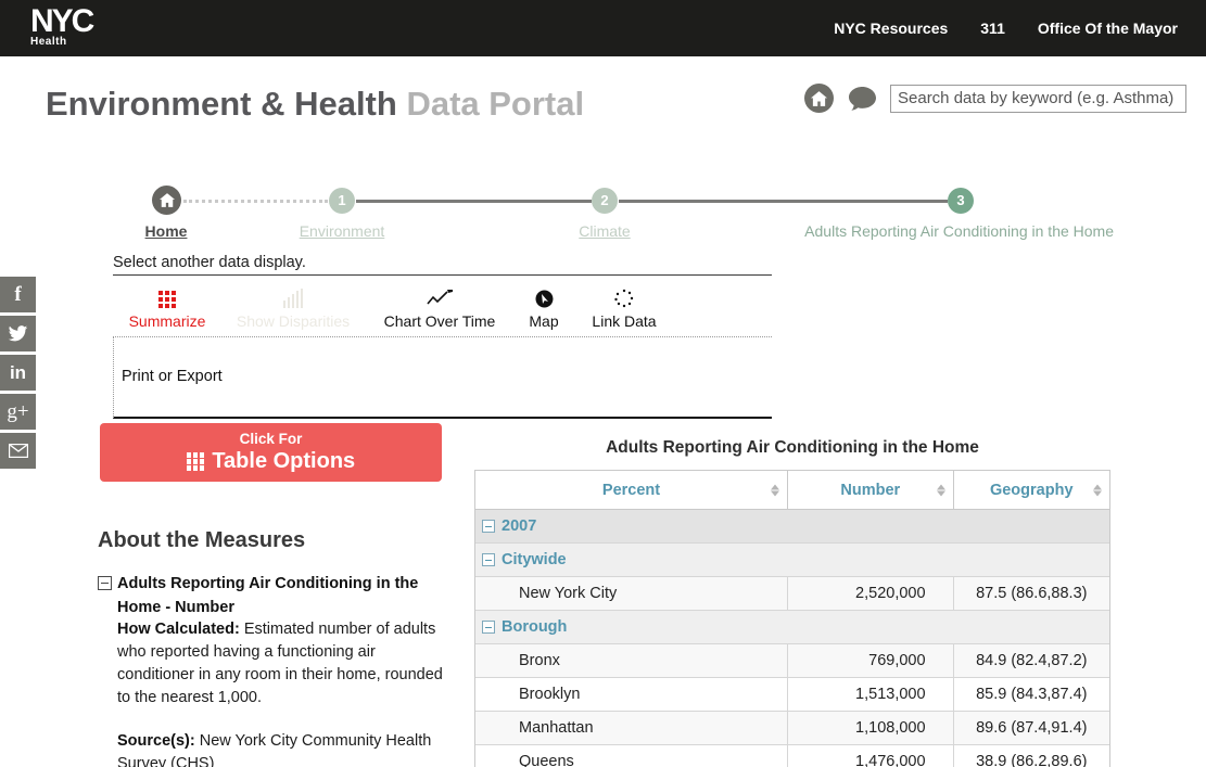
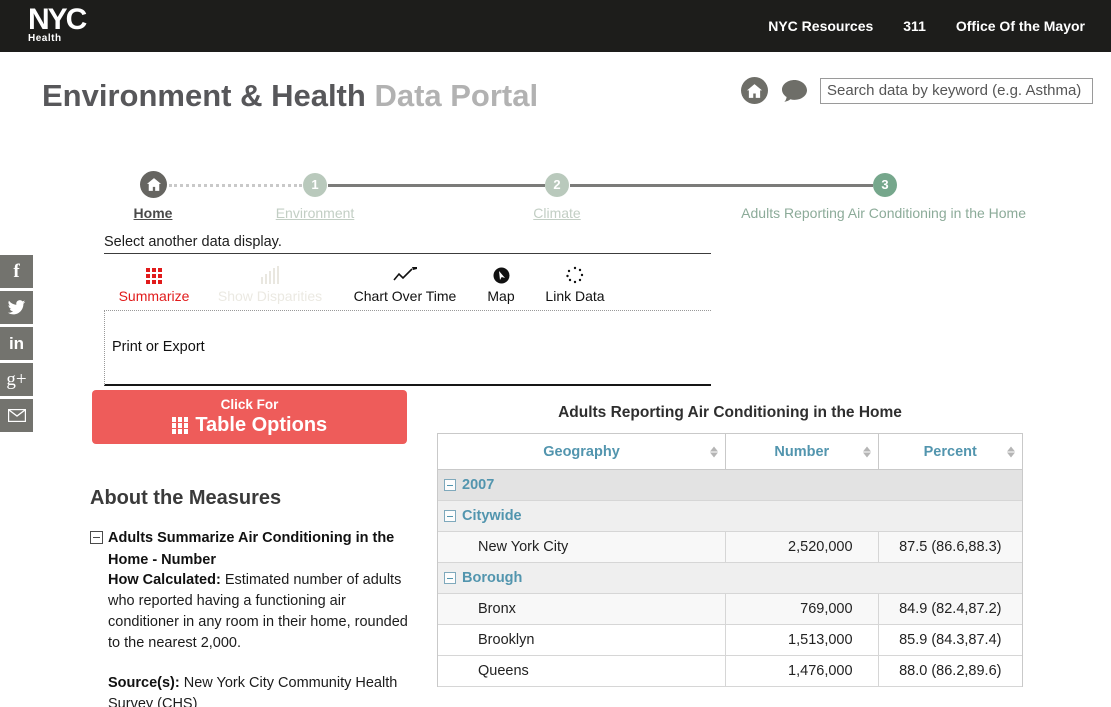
  NYC
  Health
  NYC Resources
  311
  Office Of the Mayor
  f
  in
  g+
  Environment & Health Data Portal
  Search data by keyword (e.g. Asthma)
  1
  2
  3
  Home
  Environment
  Climate
  Adults Reporting Air Conditioning in the Home
  Select another data display.
  Summarize
  Show Disparities
  Chart Over Time
  Map
  Link Data
  Print or Export
  Click For
  Table Options
  About the Measures
- Adults Reporting Air Conditioning in the Home - Number
+ Adults Summarize Air Conditioning in the Home - Number
- How Calculated: Estimated number of adults who reported having a functioning air conditioner in any room in their home, rounded to the nearest 1,000.
+ How Calculated: Estimated number of adults who reported having a functioning air conditioner in any room in their home, rounded to the nearest 2,000.
  Source(s): New York City Community Health Survey (CHS)
  Adults Reporting Air Conditioning in the Home
- Percent
+ Geography
  Number
- Geography
+ Percent
  2007
  Citywide
  New York City
  2,520,000
  87.5 (86.6,88.3)
  Borough
  Bronx
  769,000
  84.9 (82.4,87.2)
  Brooklyn
  1,513,000
  85.9 (84.3,87.4)
- Manhattan
- 1,108,000
- 89.6 (87.4,91.4)
  Queens
  1,476,000
- 38.9 (86.2,89.6)
+ 88.0 (86.2,89.6)
